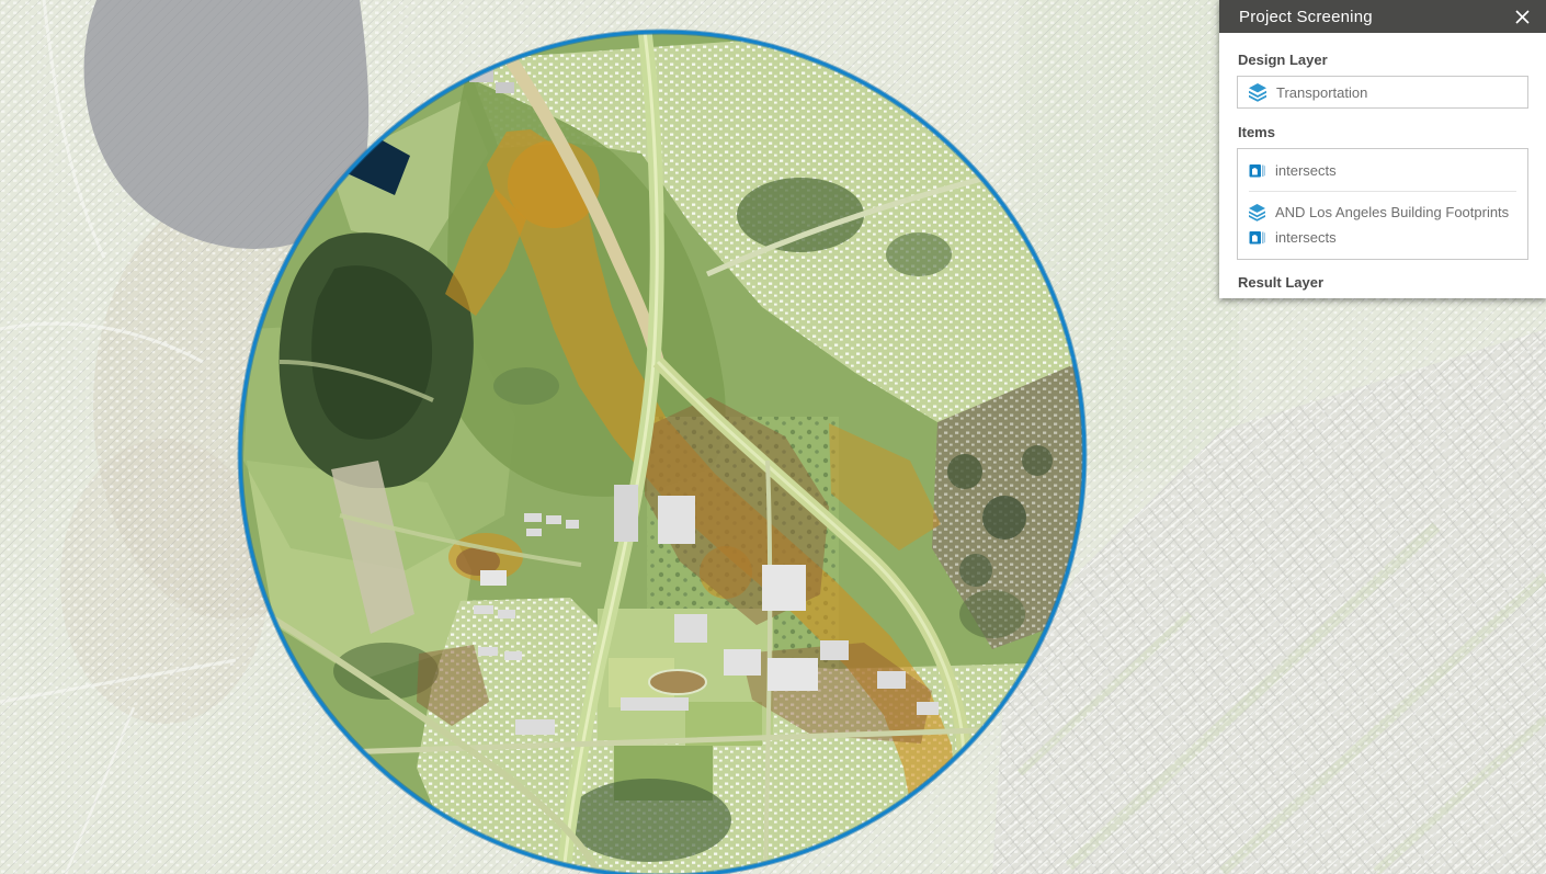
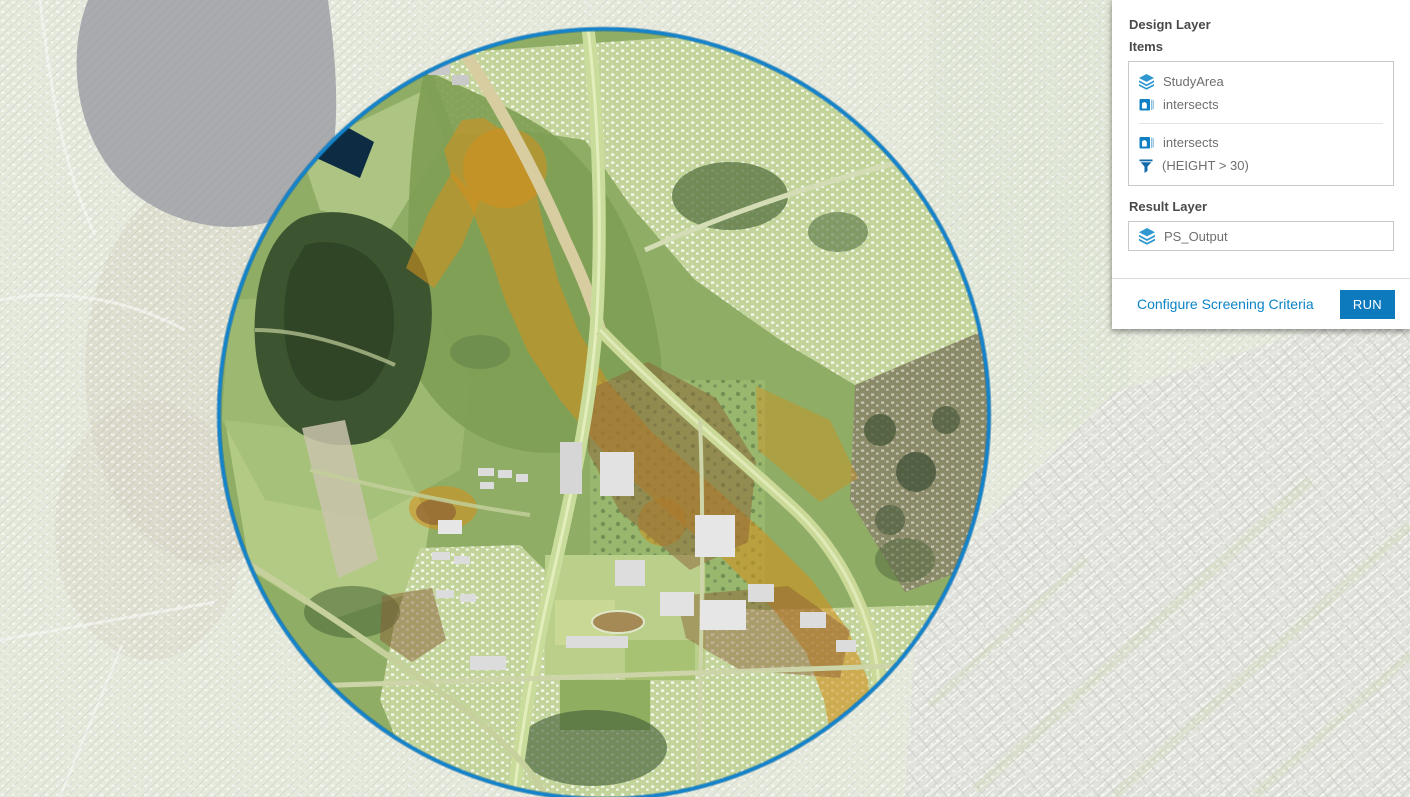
- Project Screening
  Design Layer
- Transportation
  Items
+ StudyArea
  intersects
- AND Los Angeles Building Footprints
  intersects
+ (HEIGHT > 30)
  Result Layer
+ PS_Output
+ Configure Screening Criteria
+ RUN
